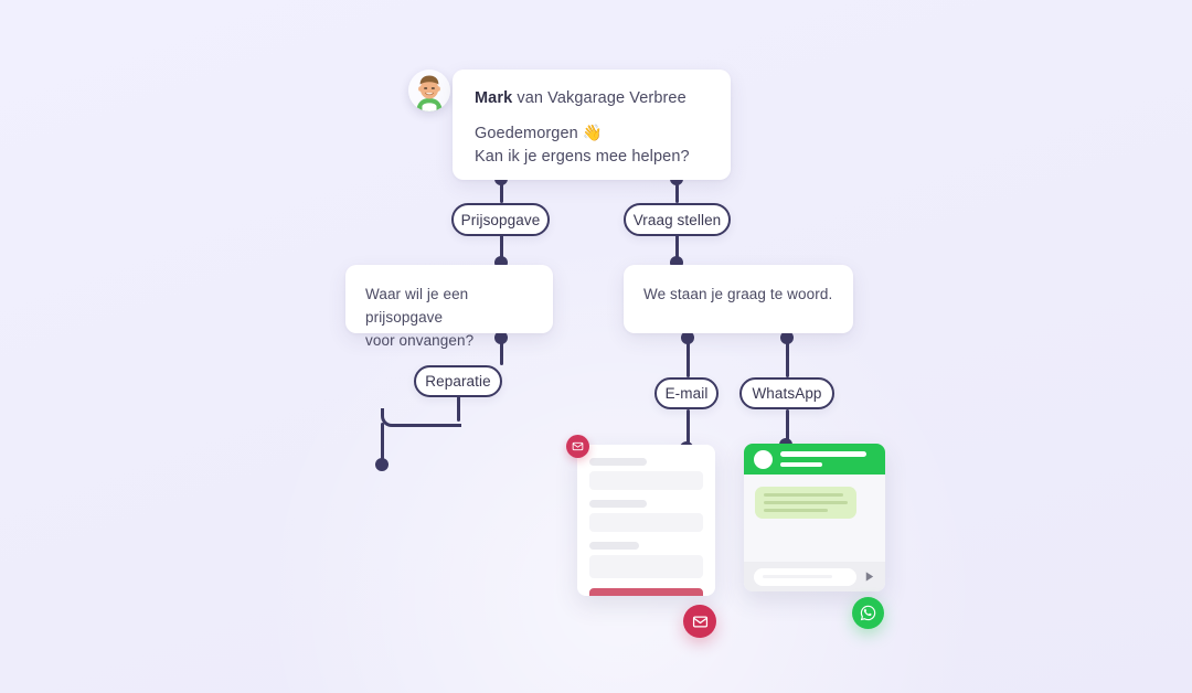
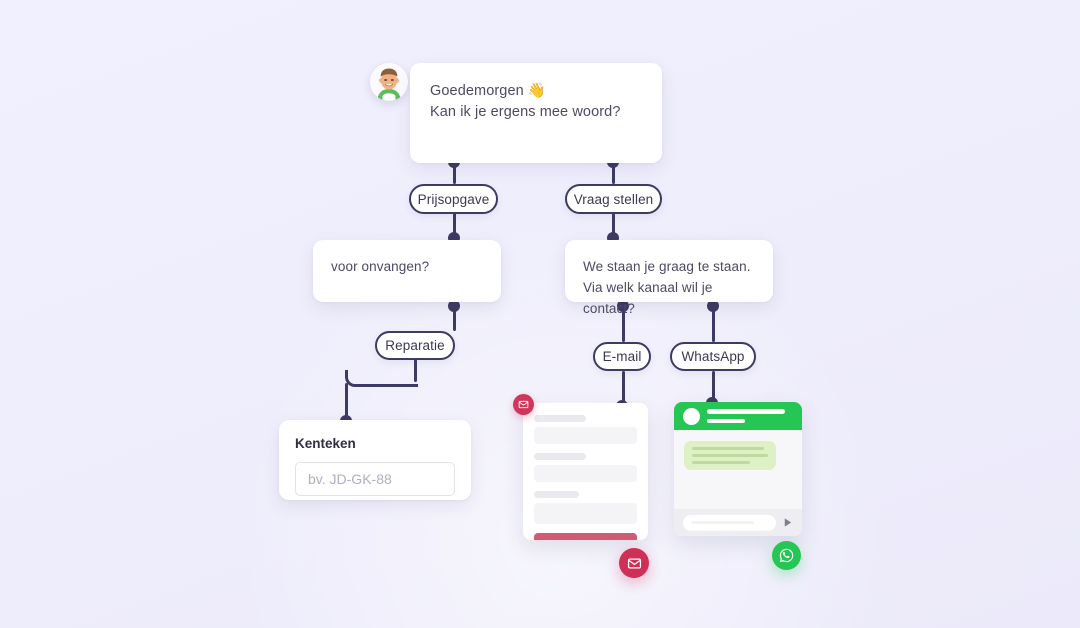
- Mark van Vakgarage Verbree
  Goedemorgen 👋
- Kan ik je ergens mee helpen?
+ Kan ik je ergens mee woord?
  Prijsopgave
  Vraag stellen
- Waar wil je een prijsopgave
  voor onvangen?
- We staan je graag te woord.
+ We staan je graag te staan.
+ Via welk kanaal wil je contact?
  Reparatie
  E-mail
  WhatsApp
+ Kenteken
+ bv. JD-GK-88
